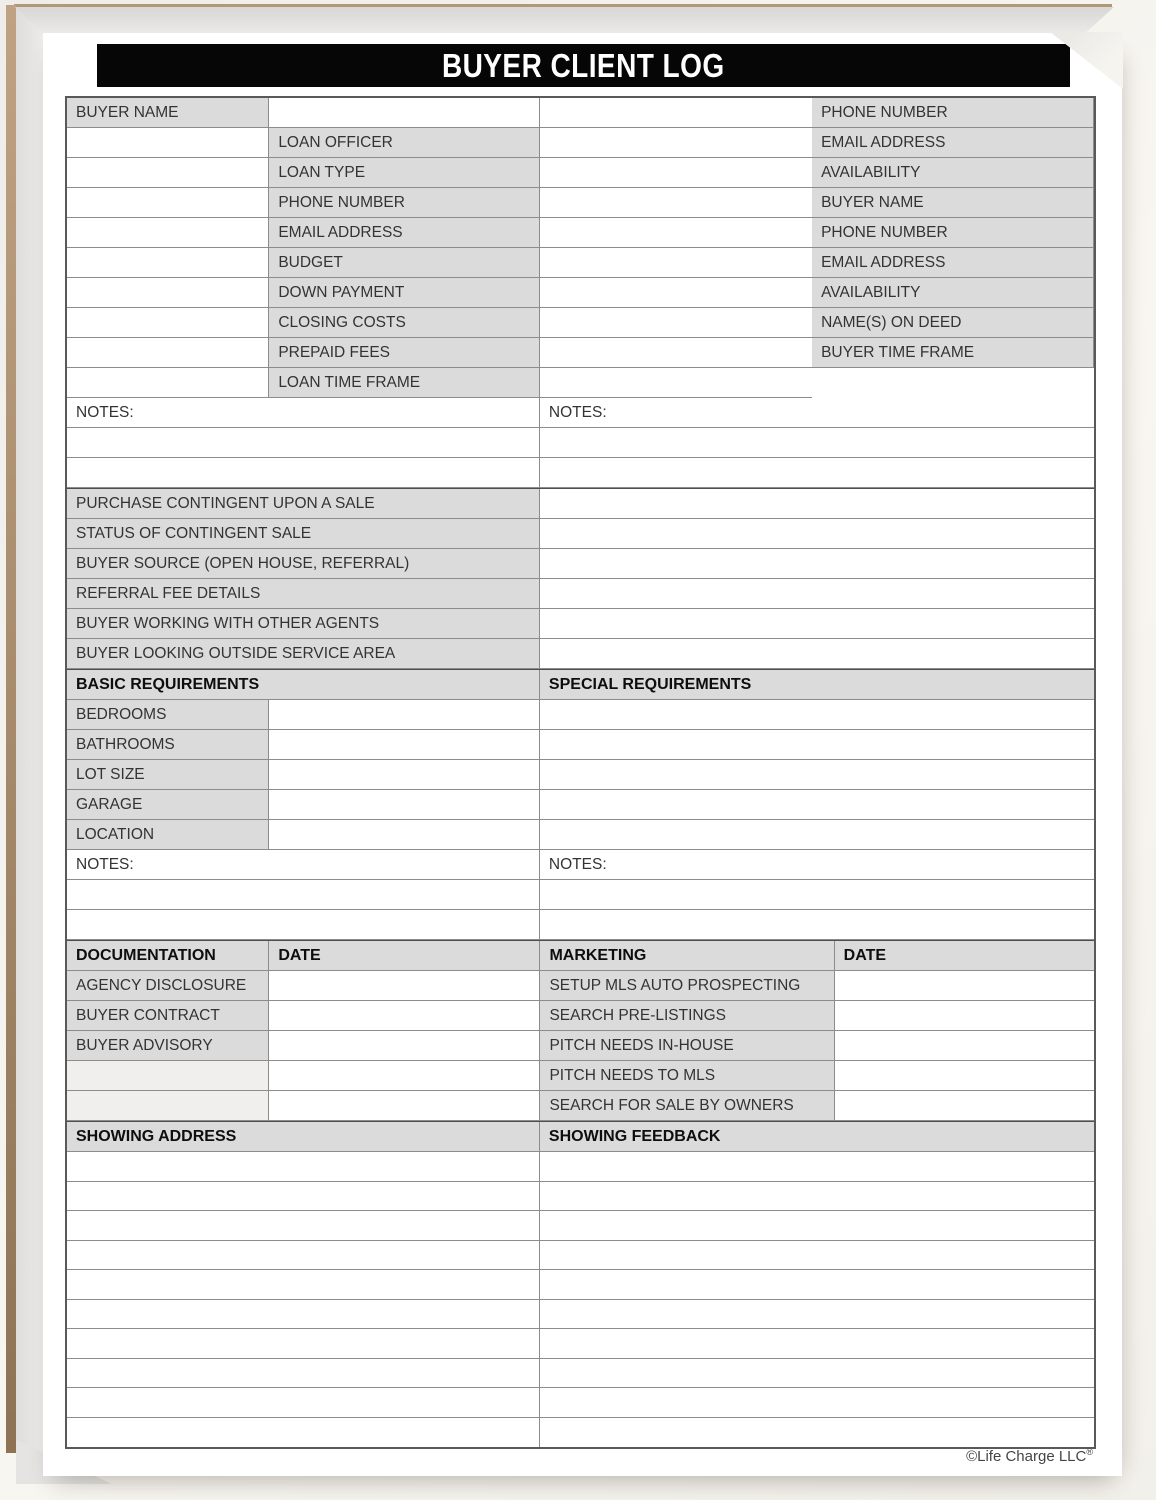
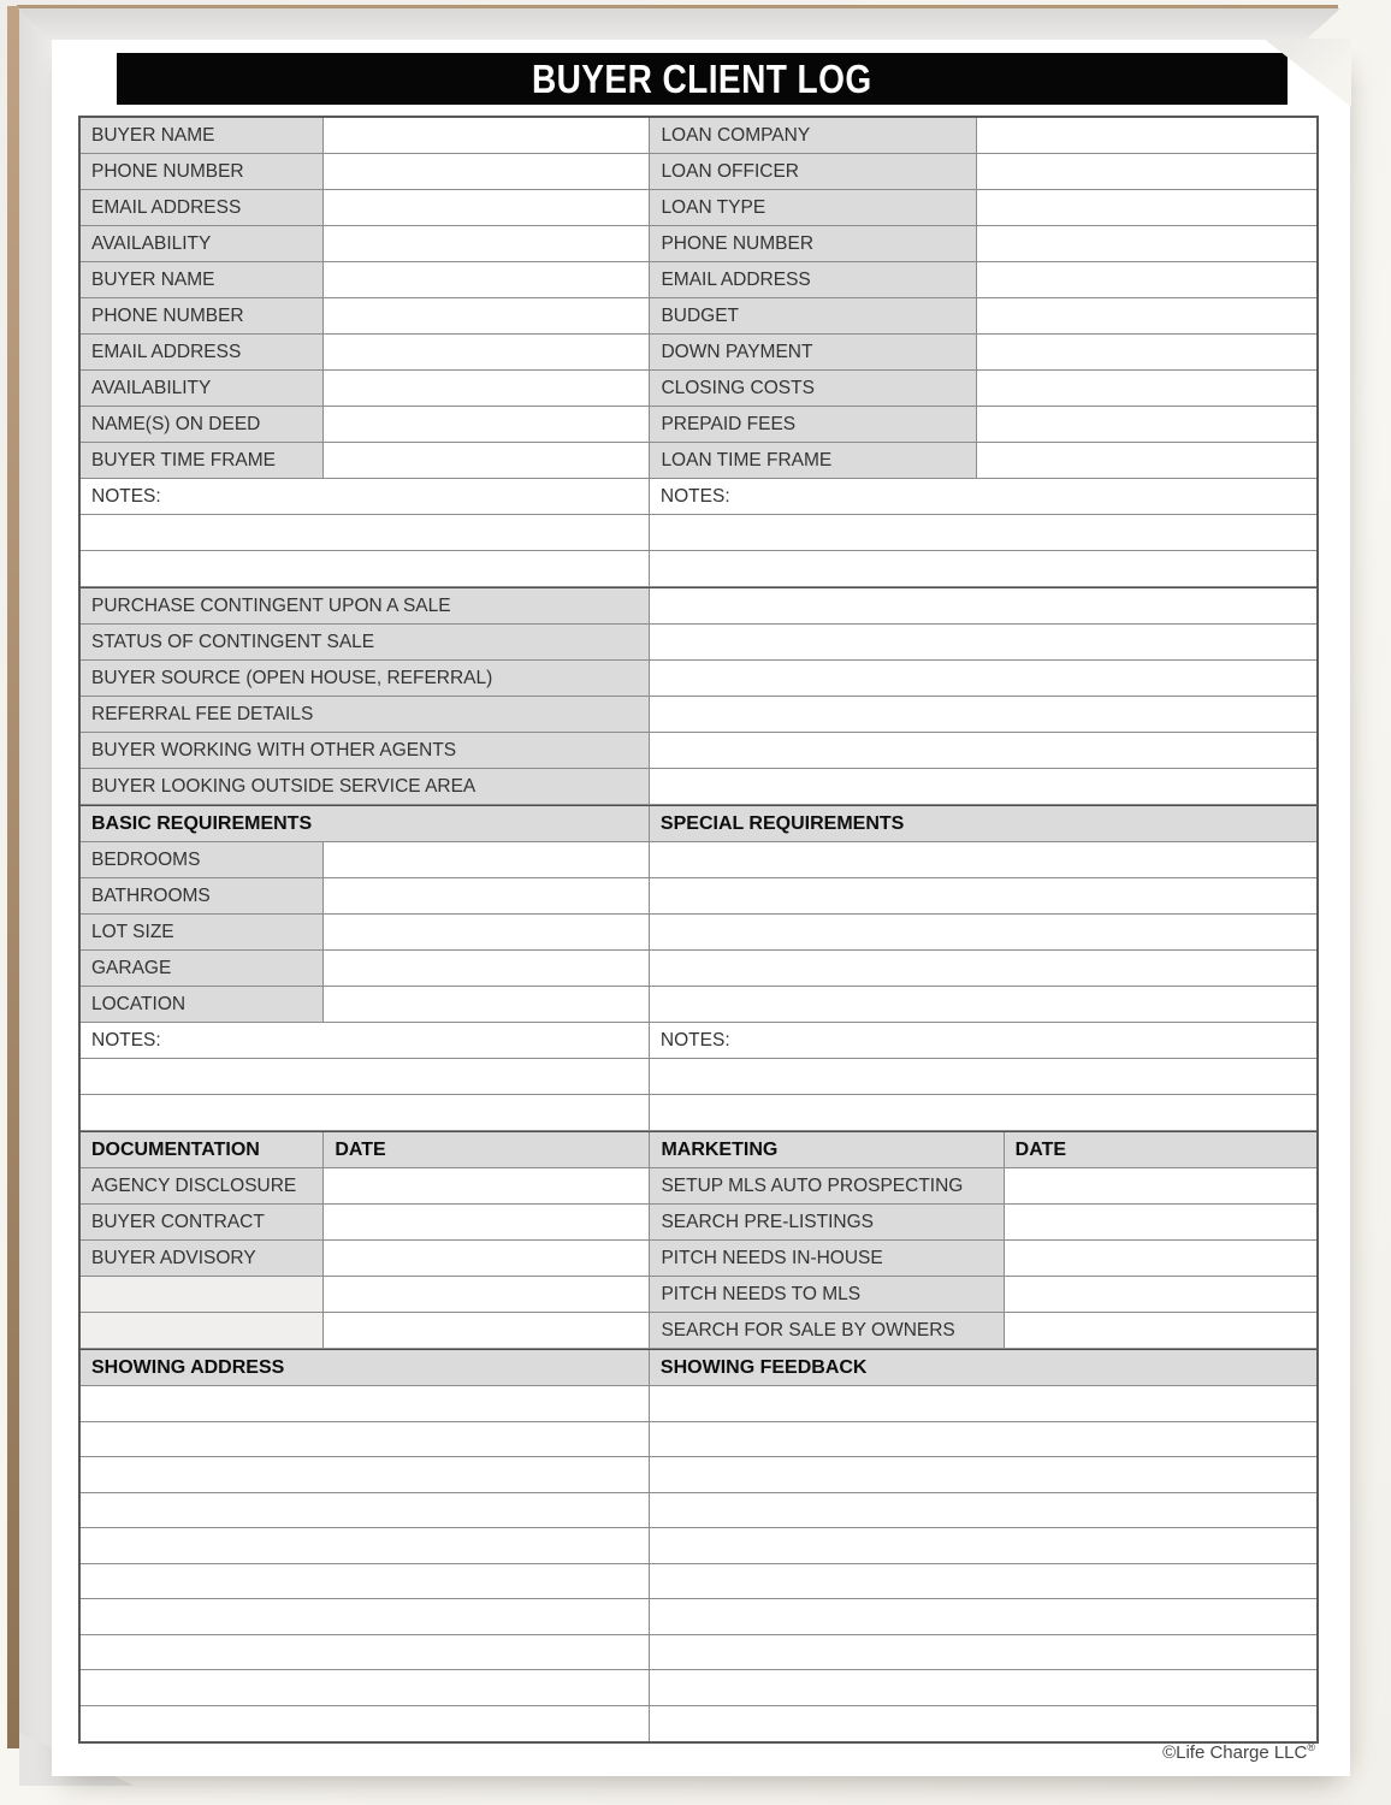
  BUYER CLIENT LOG
  BUYER NAME
+ LOAN COMPANY
  PHONE NUMBER
  LOAN OFFICER
  EMAIL ADDRESS
  LOAN TYPE
  AVAILABILITY
  PHONE NUMBER
  BUYER NAME
  EMAIL ADDRESS
  PHONE NUMBER
  BUDGET
  EMAIL ADDRESS
  DOWN PAYMENT
  AVAILABILITY
  CLOSING COSTS
  NAME(S) ON DEED
  PREPAID FEES
  BUYER TIME FRAME
  LOAN TIME FRAME
  NOTES:
  NOTES:
  PURCHASE CONTINGENT UPON A SALE
  STATUS OF CONTINGENT SALE
  BUYER SOURCE (OPEN HOUSE, REFERRAL)
  REFERRAL FEE DETAILS
  BUYER WORKING WITH OTHER AGENTS
  BUYER LOOKING OUTSIDE SERVICE AREA
  BASIC REQUIREMENTS
  SPECIAL REQUIREMENTS
  BEDROOMS
  BATHROOMS
  LOT SIZE
  GARAGE
  LOCATION
  NOTES:
  NOTES:
  DOCUMENTATION
  DATE
  MARKETING
  DATE
  AGENCY DISCLOSURE
  SETUP MLS AUTO PROSPECTING
  BUYER CONTRACT
  SEARCH PRE-LISTINGS
  BUYER ADVISORY
  PITCH NEEDS IN-HOUSE
  PITCH NEEDS TO MLS
  SEARCH FOR SALE BY OWNERS
  SHOWING ADDRESS
  SHOWING FEEDBACK
  ©Life Charge LLC®
